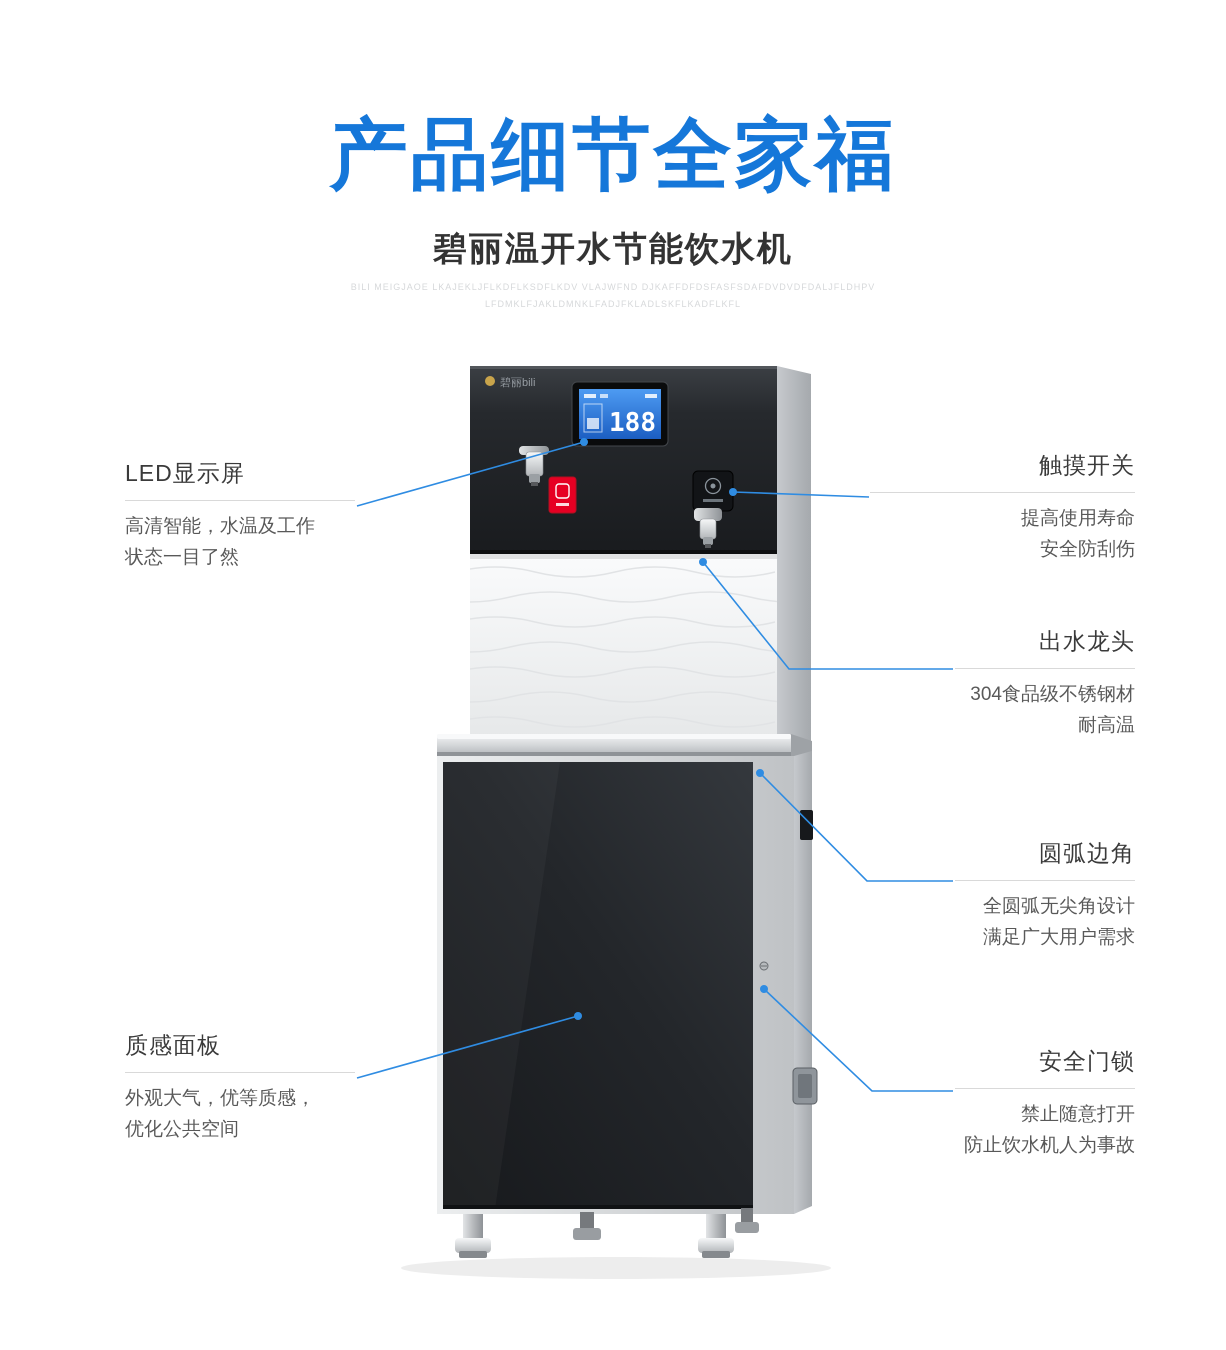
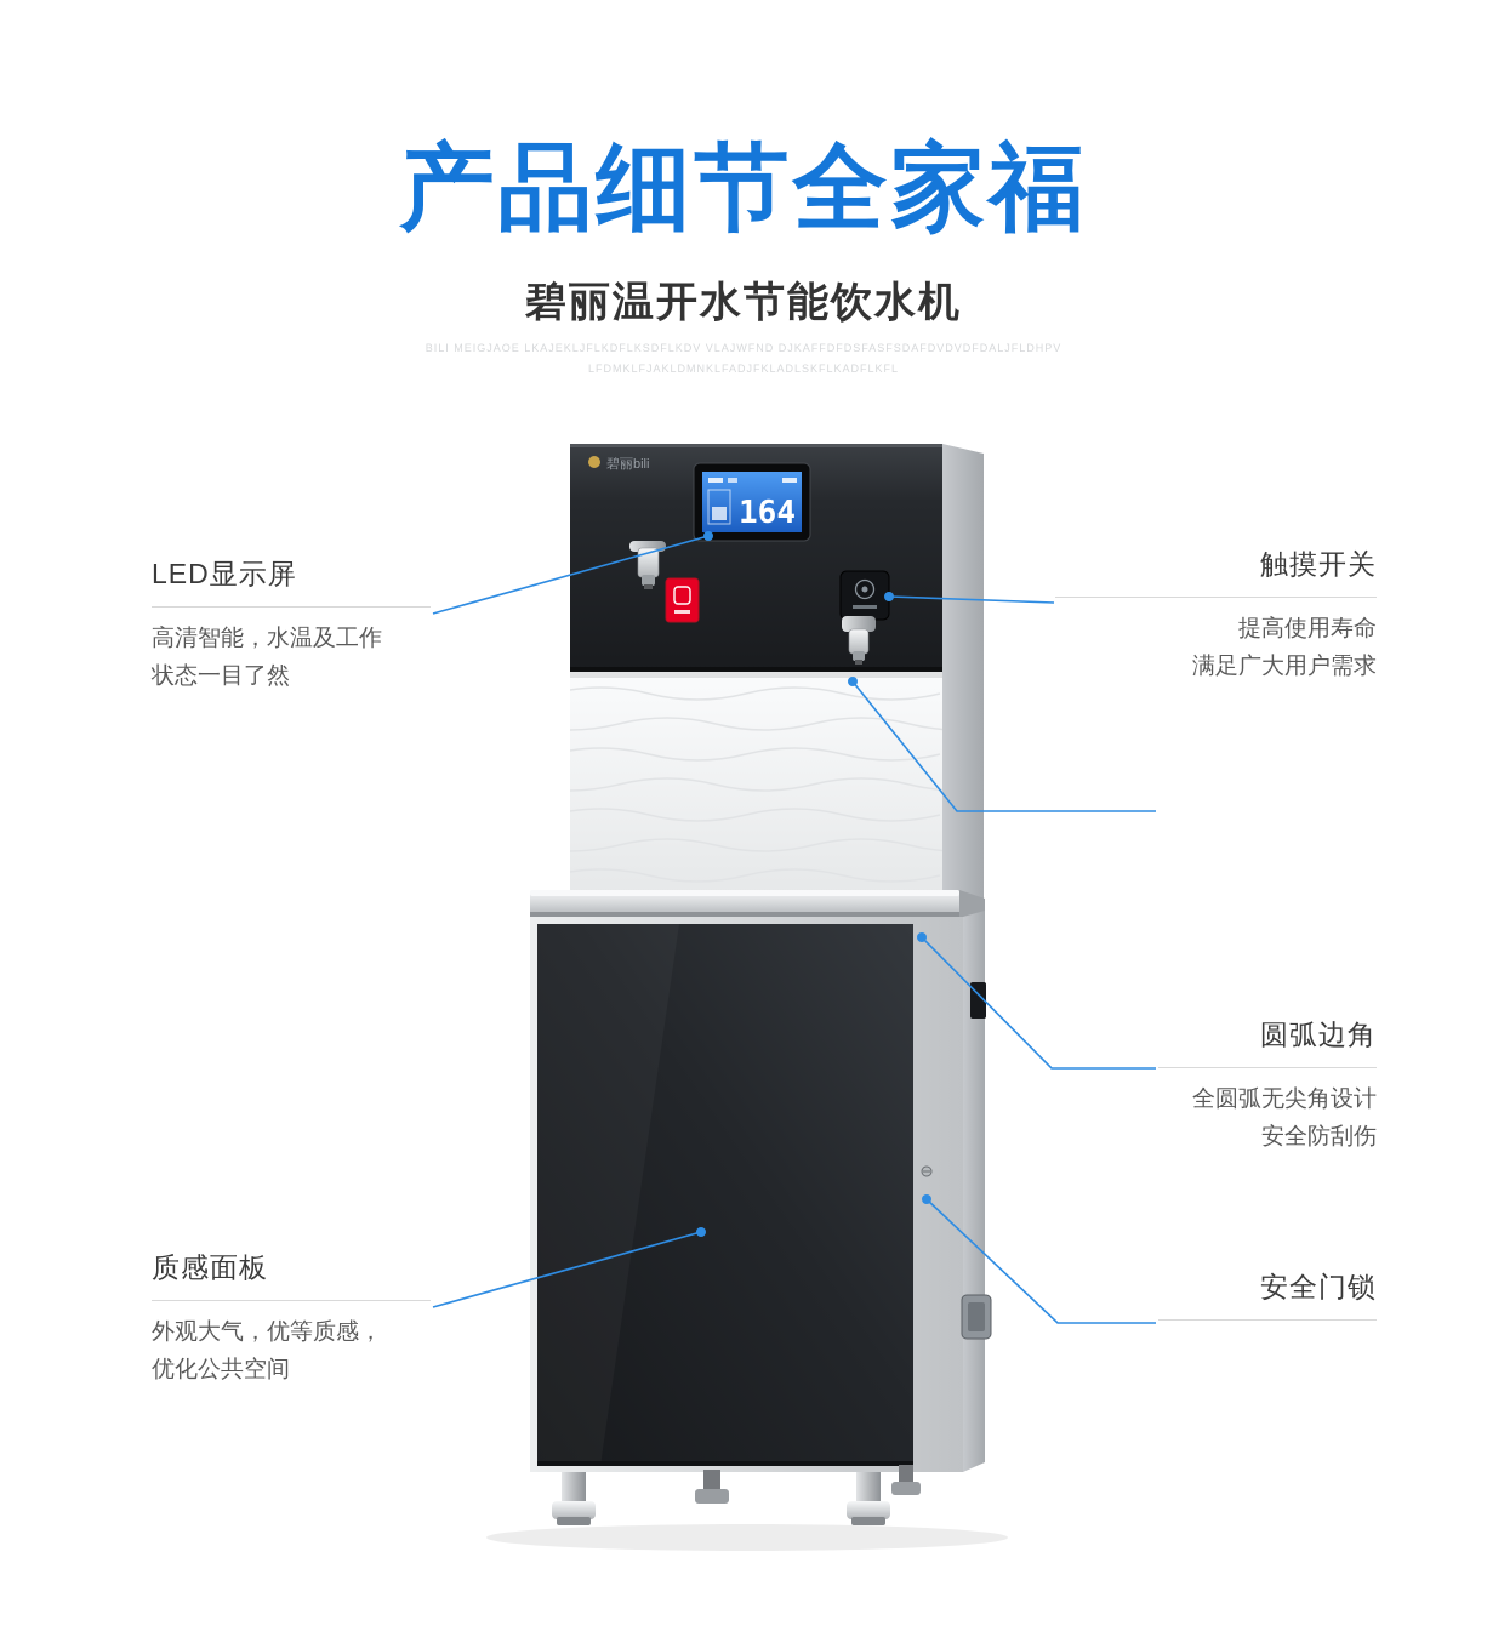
  碧丽bili
- 188
+ 164
  产品细节全家福
  碧丽温开水节能饮水机
  BILI MEIGJAOE LKAJEKLJFLKDFLKSDFLKDV VLAJWFND DJKAFFDFDSFASFSDAFDVDVDFDALJFLDHPV
  LFDMKLFJAKLDMNKLFADJFKLADLSKFLKADFLKFL
  LED显示屏
  高清智能，水温及工作
  状态一目了然
  触摸开关
  提高使用寿命
- 安全防刮伤
+ 满足广大用户需求
- 出水龙头
- 304食品级不锈钢材
- 耐高温
  圆弧边角
  全圆弧无尖角设计
- 满足广大用户需求
+ 安全防刮伤
  质感面板
  外观大气，优等质感，
  优化公共空间
  安全门锁
- 禁止随意打开
- 防止饮水机人为事故
